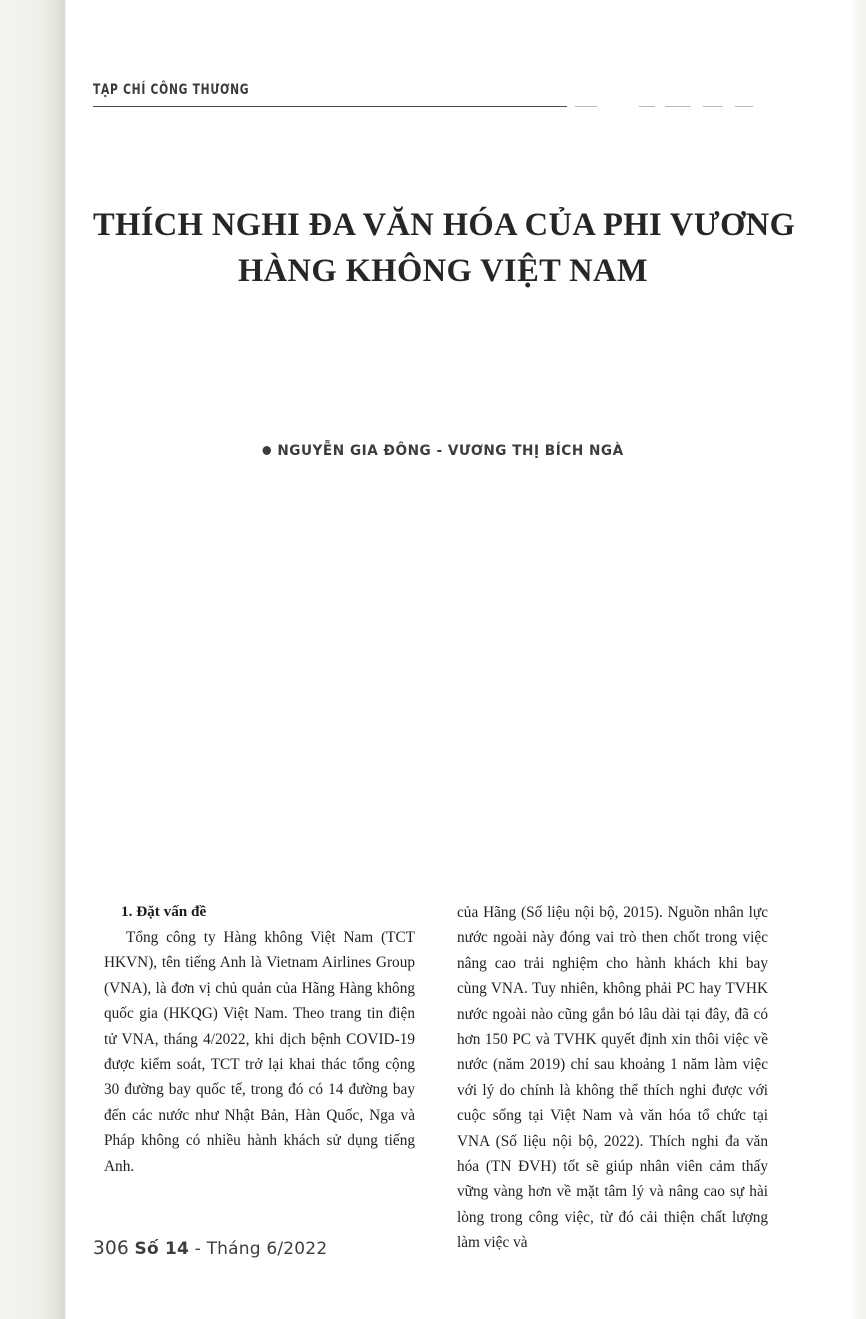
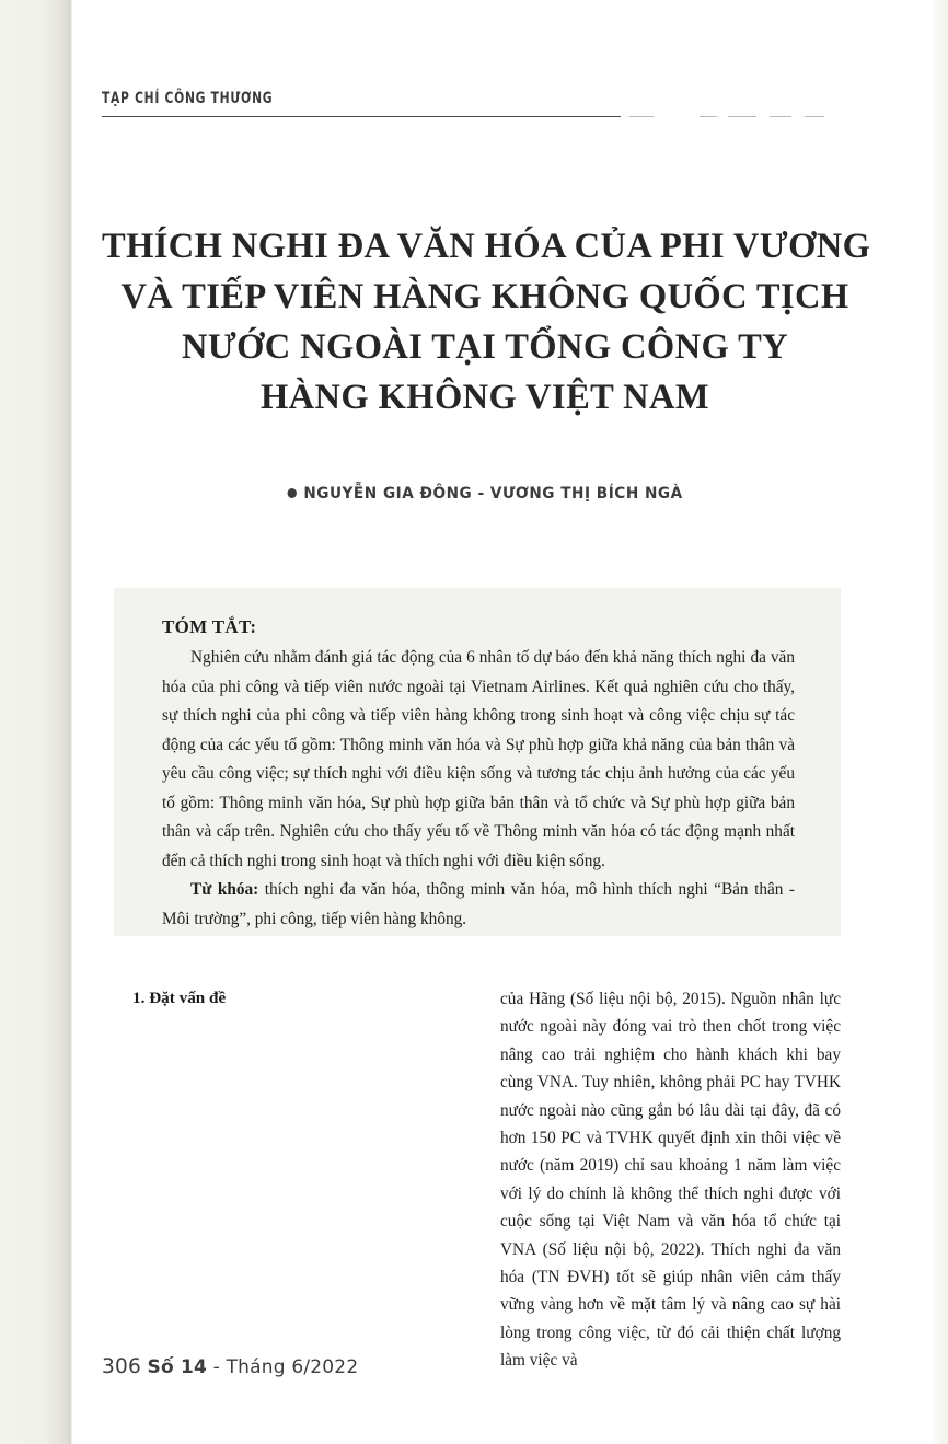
  TẠP CHÍ CÔNG THƯƠNG
  THÍCH NGHI ĐA VĂN HÓA CỦA PHI VƯƠNG
+ VÀ TIẾP VIÊN HÀNG KHÔNG QUỐC TỊCH
+ NƯỚC NGOÀI TẠI TỔNG CÔNG TY
  HÀNG KHÔNG VIỆT NAM
  NGUYỄN GIA ĐÔNG - VƯƠNG THỊ BÍCH NGÀ
+ TÓM TẮT:
+ Nghiên cứu nhằm đánh giá tác động của 6 nhân tố dự báo đến khả năng thích nghi đa văn hóa của phi công và tiếp viên nước ngoài tại Vietnam Airlines. Kết quả nghiên cứu cho thấy, sự thích nghi của phi công và tiếp viên hàng không trong sinh hoạt và công việc chịu sự tác động của các yếu tố gồm: Thông minh văn hóa và Sự phù hợp giữa khả năng của bản thân và yêu cầu công việc; sự thích nghi với điều kiện sống và tương tác chịu ảnh hưởng của các yếu tố gồm: Thông minh văn hóa, Sự phù hợp giữa bản thân và tổ chức và Sự phù hợp giữa bản thân và cấp trên. Nghiên cứu cho thấy yếu tố về Thông minh văn hóa có tác động mạnh nhất đến cả thích nghi trong sinh hoạt và thích nghi với điều kiện sống.
+ Từ khóa: thích nghi đa văn hóa, thông minh văn hóa, mô hình thích nghi “Bản thân - Môi trường”, phi công, tiếp viên hàng không.
  1. Đặt vấn đề
- Tổng công ty Hàng không Việt Nam (TCT HKVN), tên tiếng Anh là Vietnam Airlines Group (VNA), là đơn vị chủ quản của Hãng Hàng không quốc gia (HKQG) Việt Nam. Theo trang tin điện tử VNA, tháng 4/2022, khi dịch bệnh COVID-19 được kiểm soát, TCT trở lại khai thác tổng cộng 30 đường bay quốc tế, trong đó có 14 đường bay đến các nước như Nhật Bản, Hàn Quốc, Nga và Pháp không có nhiều hành khách sử dụng tiếng Anh.
  của Hãng (Số liệu nội bộ, 2015). Nguồn nhân lực nước ngoài này đóng vai trò then chốt trong việc nâng cao trải nghiệm cho hành khách khi bay cùng VNA. Tuy nhiên, không phải PC hay TVHK nước ngoài nào cũng gắn bó lâu dài tại đây, đã có hơn 150 PC và TVHK quyết định xin thôi việc về nước (năm 2019) chỉ sau khoảng 1 năm làm việc với lý do chính là không thể thích nghi được với cuộc sống tại Việt Nam và văn hóa tổ chức tại VNA (Số liệu nội bộ, 2022). Thích nghi đa văn hóa (TN ĐVH) tốt sẽ giúp nhân viên cảm thấy vững vàng hơn về mặt tâm lý và nâng cao sự hài lòng trong công việc, từ đó cải thiện chất lượng làm việc và
  306 Số 14 - Tháng 6/2022
